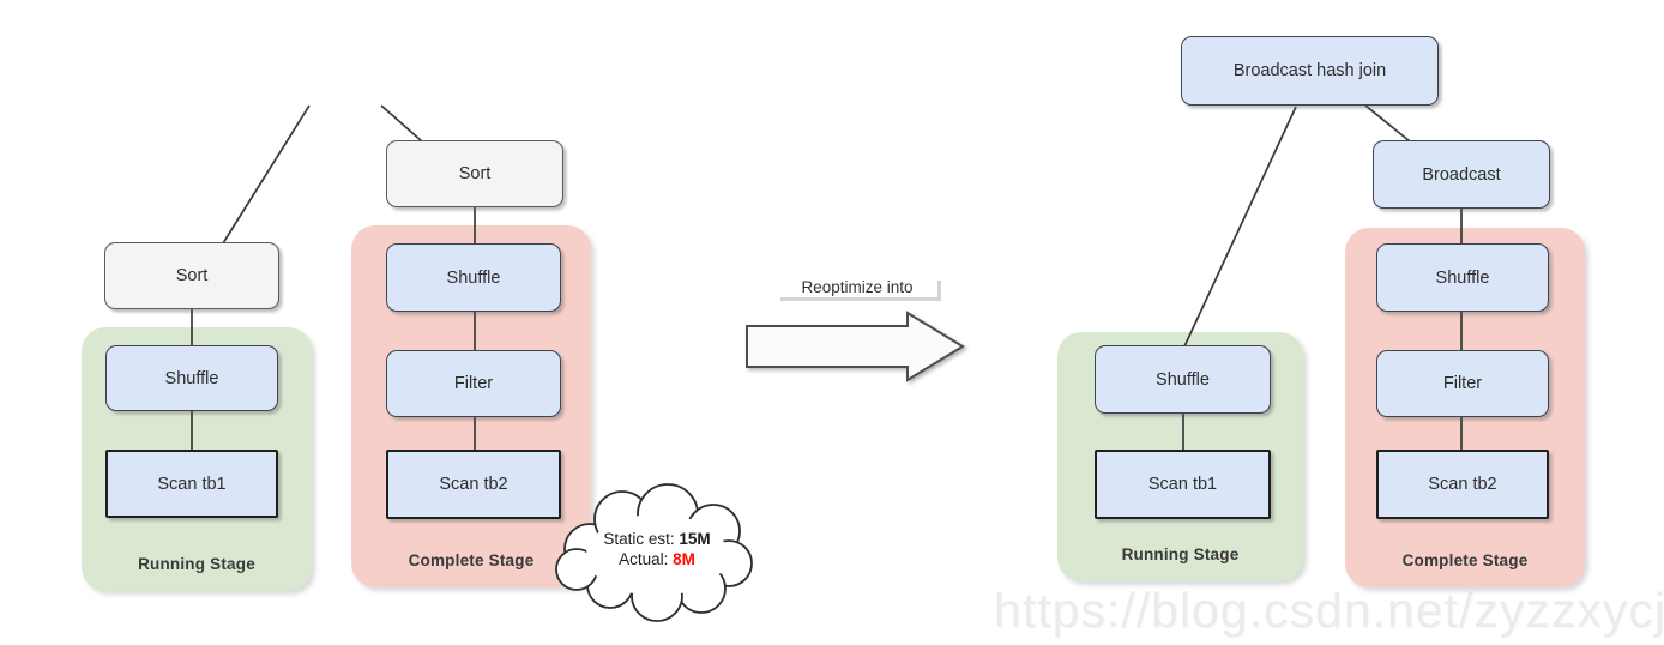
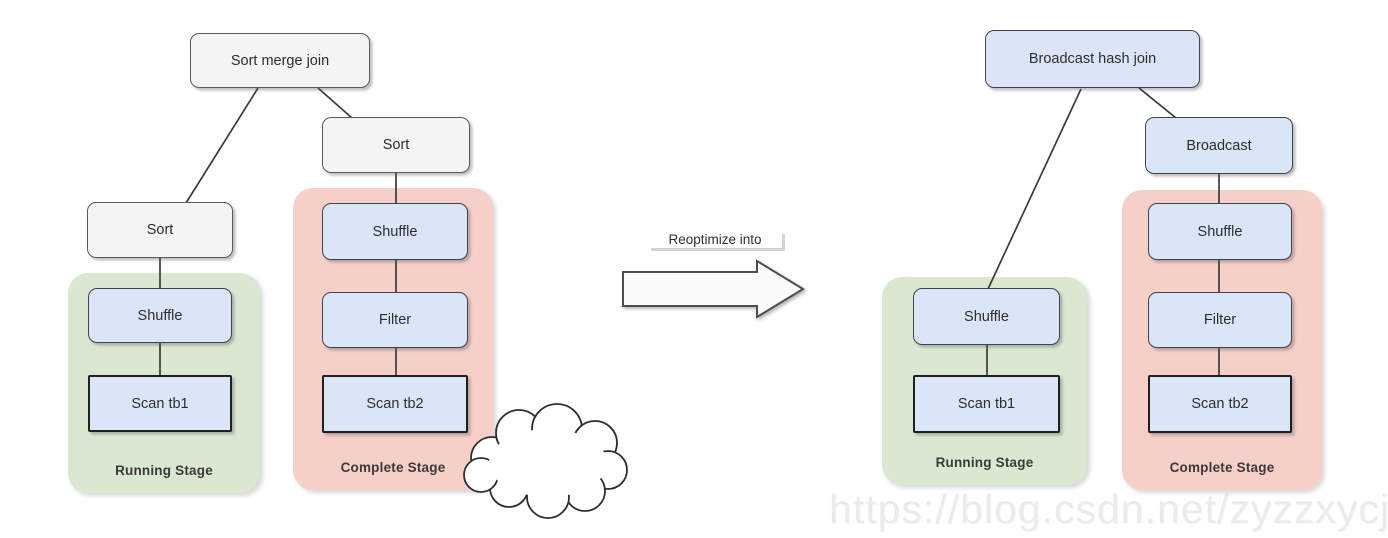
  https://blog.csdn.net/zyzzxycj
  Running Stage
  Complete Stage
  Running Stage
  Complete Stage
+ Sort merge join
  Sort
  Sort
  Shuffle
  Scan tb1
  Shuffle
  Filter
  Scan tb2
  Reoptimize into
- Static est: 15M
- Actual: 8M
  Broadcast hash join
  Broadcast
  Shuffle
  Scan tb1
  Shuffle
  Filter
  Scan tb2
